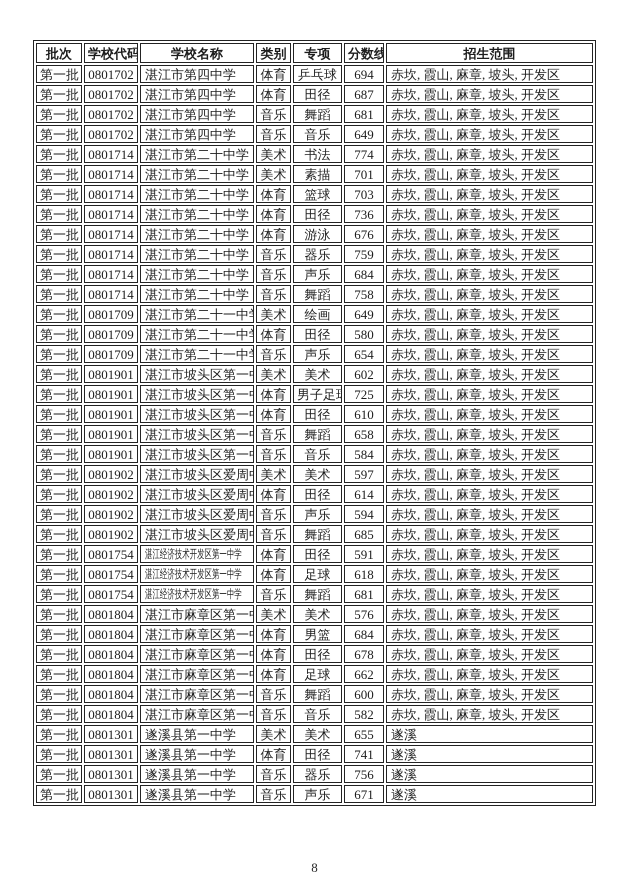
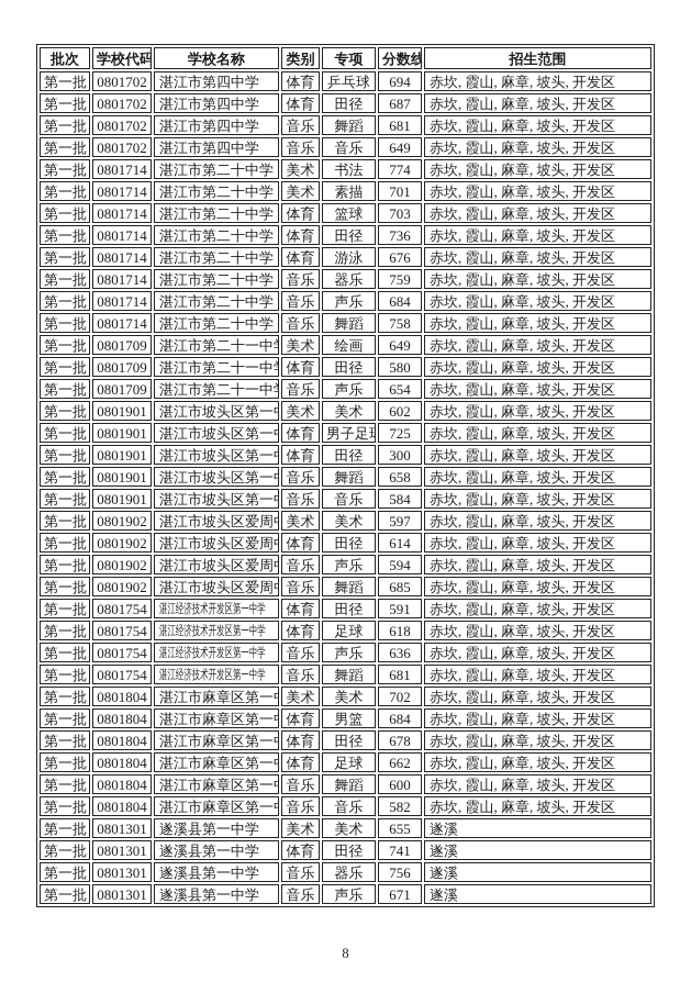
  批次	学校代码	学校名称	类别	专项	分数线	招生范围
  第一批	0801702	湛江市第四中学	体育	乒乓球	694	赤坎, 霞山, 麻章, 坡头, 开发区
  第一批	0801702	湛江市第四中学	体育	田径	687	赤坎, 霞山, 麻章, 坡头, 开发区
  第一批	0801702	湛江市第四中学	音乐	舞蹈	681	赤坎, 霞山, 麻章, 坡头, 开发区
  第一批	0801702	湛江市第四中学	音乐	音乐	649	赤坎, 霞山, 麻章, 坡头, 开发区
  第一批	0801714	湛江市第二十中学	美术	书法	774	赤坎, 霞山, 麻章, 坡头, 开发区
  第一批	0801714	湛江市第二十中学	美术	素描	701	赤坎, 霞山, 麻章, 坡头, 开发区
  第一批	0801714	湛江市第二十中学	体育	篮球	703	赤坎, 霞山, 麻章, 坡头, 开发区
  第一批	0801714	湛江市第二十中学	体育	田径	736	赤坎, 霞山, 麻章, 坡头, 开发区
  第一批	0801714	湛江市第二十中学	体育	游泳	676	赤坎, 霞山, 麻章, 坡头, 开发区
  第一批	0801714	湛江市第二十中学	音乐	器乐	759	赤坎, 霞山, 麻章, 坡头, 开发区
  第一批	0801714	湛江市第二十中学	音乐	声乐	684	赤坎, 霞山, 麻章, 坡头, 开发区
  第一批	0801714	湛江市第二十中学	音乐	舞蹈	758	赤坎, 霞山, 麻章, 坡头, 开发区
  第一批	0801709	湛江市第二十一中	美术	绘画	649	赤坎, 霞山, 麻章, 坡头, 开发区
  第一批	0801709	湛江市第二十一中	体育	田径	580	赤坎, 霞山, 麻章, 坡头, 开发区
  第一批	0801709	湛江市第二十一中	音乐	声乐	654	赤坎, 霞山, 麻章, 坡头, 开发区
  第一批	0801901	湛江市坡头区第一	美术	美术	602	赤坎, 霞山, 麻章, 坡头, 开发区
  第一批	0801901	湛江市坡头区第一	体育	男子足	725	赤坎, 霞山, 麻章, 坡头, 开发区
- 第一批	0801901	湛江市坡头区第一	体育	田径	610	赤坎, 霞山, 麻章, 坡头, 开发区
+ 第一批	0801901	湛江市坡头区第一	体育	田径	300	赤坎, 霞山, 麻章, 坡头, 开发区
  第一批	0801901	湛江市坡头区第一	音乐	舞蹈	658	赤坎, 霞山, 麻章, 坡头, 开发区
  第一批	0801901	湛江市坡头区第一	音乐	音乐	584	赤坎, 霞山, 麻章, 坡头, 开发区
  第一批	0801902	湛江市坡头区爱周	美术	美术	597	赤坎, 霞山, 麻章, 坡头, 开发区
  第一批	0801902	湛江市坡头区爱周	体育	田径	614	赤坎, 霞山, 麻章, 坡头, 开发区
  第一批	0801902	湛江市坡头区爱周	音乐	声乐	594	赤坎, 霞山, 麻章, 坡头, 开发区
  第一批	0801902	湛江市坡头区爱周	音乐	舞蹈	685	赤坎, 霞山, 麻章, 坡头, 开发区
  第一批	0801754	湛江经济技术开发区第一中学	体育	田径	591	赤坎, 霞山, 麻章, 坡头, 开发区
  第一批	0801754	湛江经济技术开发区第一中学	体育	足球	618	赤坎, 霞山, 麻章, 坡头, 开发区
+ 第一批	0801754	湛江经济技术开发区第一中学	音乐	声乐	636	赤坎, 霞山, 麻章, 坡头, 开发区
  第一批	0801754	湛江经济技术开发区第一中学	音乐	舞蹈	681	赤坎, 霞山, 麻章, 坡头, 开发区
- 第一批	0801804	湛江市麻章区第一	美术	美术	576	赤坎, 霞山, 麻章, 坡头, 开发区
+ 第一批	0801804	湛江市麻章区第一	美术	美术	702	赤坎, 霞山, 麻章, 坡头, 开发区
  第一批	0801804	湛江市麻章区第一	体育	男篮	684	赤坎, 霞山, 麻章, 坡头, 开发区
  第一批	0801804	湛江市麻章区第一	体育	田径	678	赤坎, 霞山, 麻章, 坡头, 开发区
  第一批	0801804	湛江市麻章区第一	体育	足球	662	赤坎, 霞山, 麻章, 坡头, 开发区
  第一批	0801804	湛江市麻章区第一	音乐	舞蹈	600	赤坎, 霞山, 麻章, 坡头, 开发区
  第一批	0801804	湛江市麻章区第一	音乐	音乐	582	赤坎, 霞山, 麻章, 坡头, 开发区
  第一批	0801301	遂溪县第一中学	美术	美术	655	遂溪
  第一批	0801301	遂溪县第一中学	体育	田径	741	遂溪
  第一批	0801301	遂溪县第一中学	音乐	器乐	756	遂溪
  第一批	0801301	遂溪县第一中学	音乐	声乐	671	遂溪
  8
